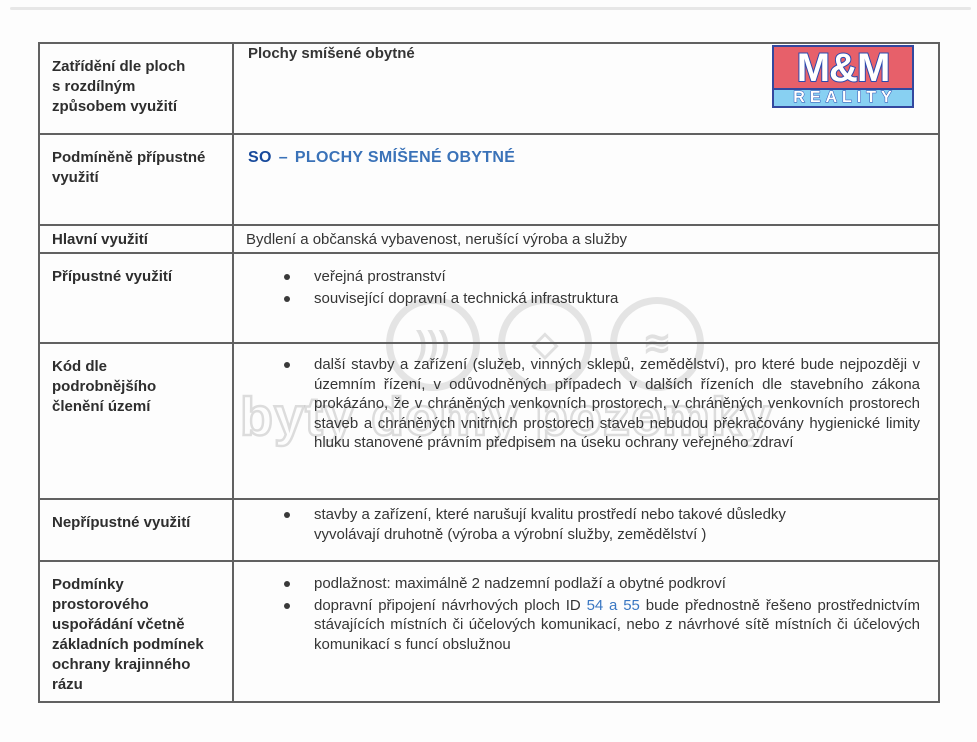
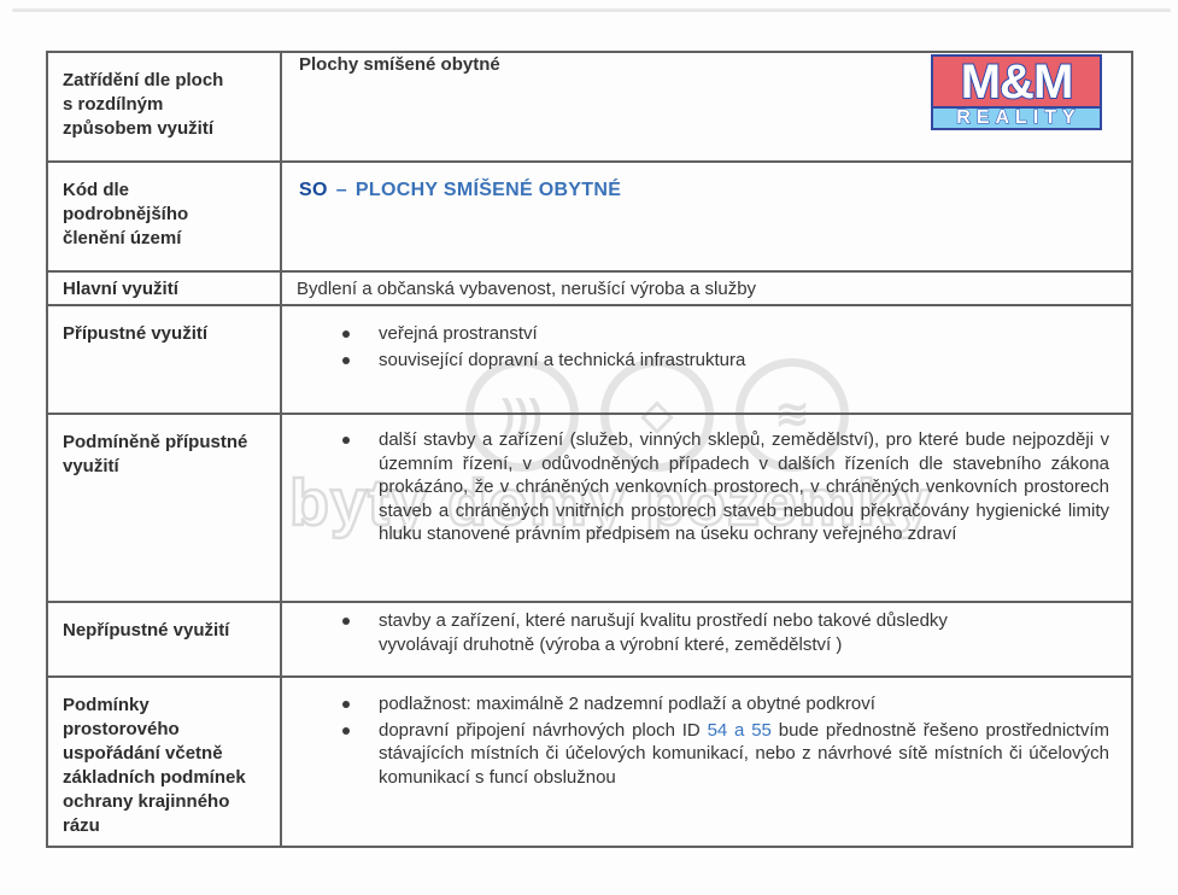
  )))
  ◇
  ≋
  M&M
  REALITY
  Zatřídění dle ploch s rozdílným způsobem využití	Plochy smíšené obytné
- Podmíněně přípustné využití	SO – PLOCHY SMÍŠENÉ OBYTNÉ
+ Kód dle podrobnějšího členění území	SO – PLOCHY SMÍŠENÉ OBYTNÉ
  Hlavní využití	Bydlení a občanská vybavenost, nerušící výroba a služby
  Přípustné využití	veřejná prostranství související dopravní a technická infrastruktura
- Kód dle podrobnějšího členění území	další stavby a zařízení (služeb, vinných sklepů, zemědělství), pro které bude nejpozději v územním řízení, v odůvodněných případech v dalších řízeních dle stavebního zákona prokázáno, že v chráněných venkovních prostorech, v chráněných venkovních prostorech staveb a chráněných vnitřních prostorech staveb nebudou překračovány hygienické limity hluku stanovené právním předpisem na úseku ochrany veřejného zdraví
+ Podmíněně přípustné využití	další stavby a zařízení (služeb, vinných sklepů, zemědělství), pro které bude nejpozději v územním řízení, v odůvodněných případech v dalších řízeních dle stavebního zákona prokázáno, že v chráněných venkovních prostorech, v chráněných venkovních prostorech staveb a chráněných vnitřních prostorech staveb nebudou překračovány hygienické limity hluku stanovené právním předpisem na úseku ochrany veřejného zdraví
- Nepřípustné využití	stavby a zařízení, které narušují kvalitu prostředí nebo takové důsledky vyvolávají druhotně (výroba a výrobní služby, zemědělství )
+ Nepřípustné využití	stavby a zařízení, které narušují kvalitu prostředí nebo takové důsledky vyvolávají druhotně (výroba a výrobní které, zemědělství )
  Podmínky prostorového uspořádání včetně základních podmínek ochrany krajinného rázu	podlažnost: maximálně 2 nadzemní podlaží a obytné podkroví dopravní připojení návrhových ploch ID 54 a 55 bude přednostně řešeno prostřednictvím stávajících místních či účelových komunikací, nebo z návrhové sítě místních či účelových komunikací s funcí obslužnou
